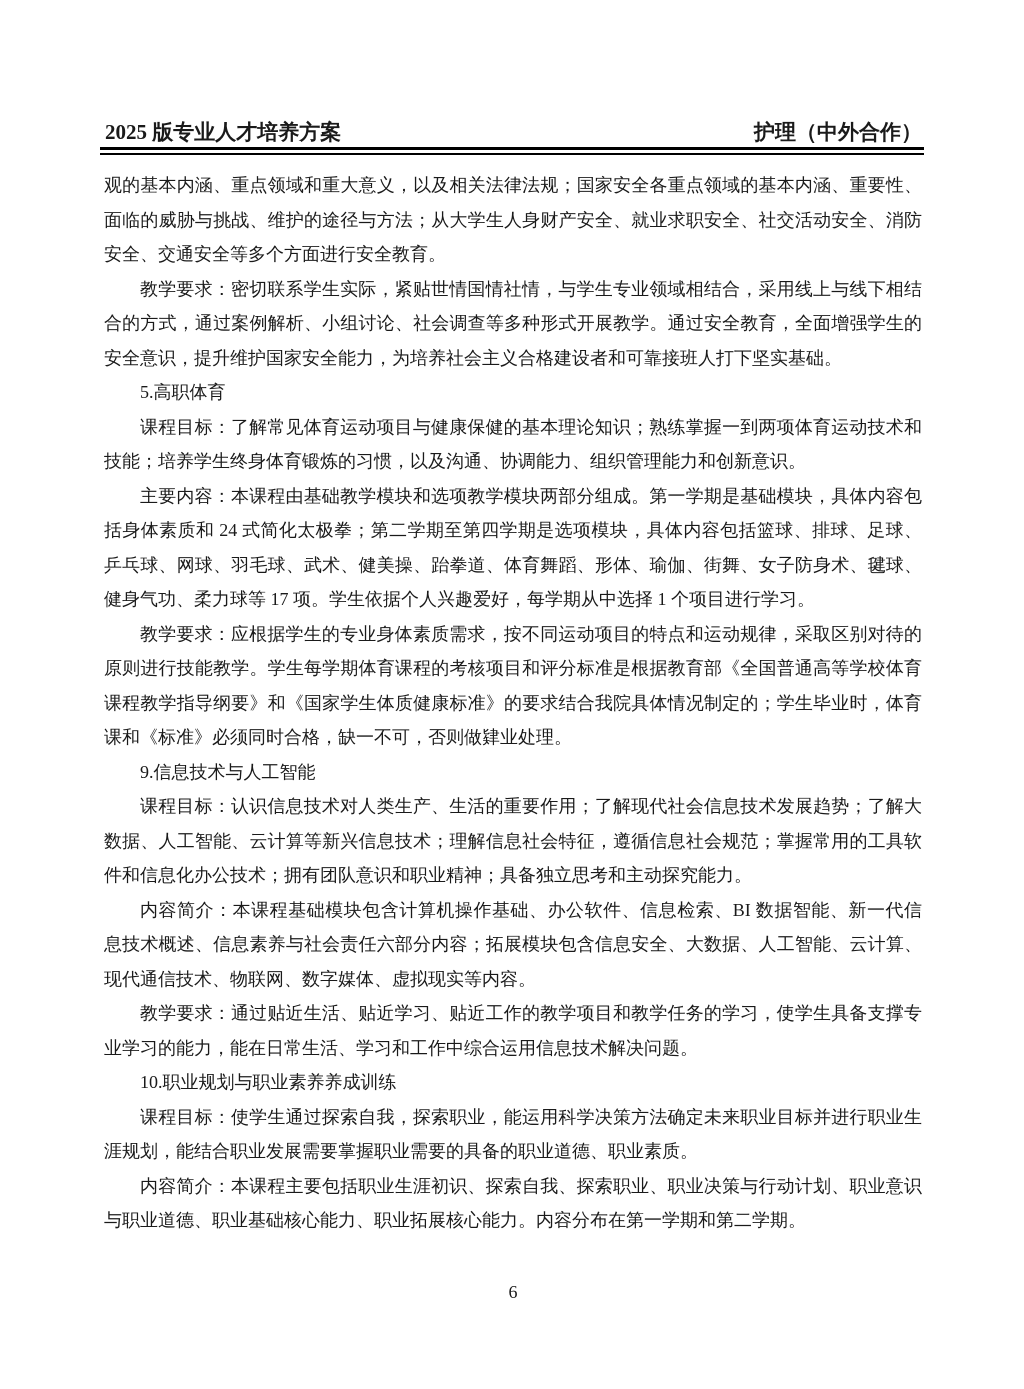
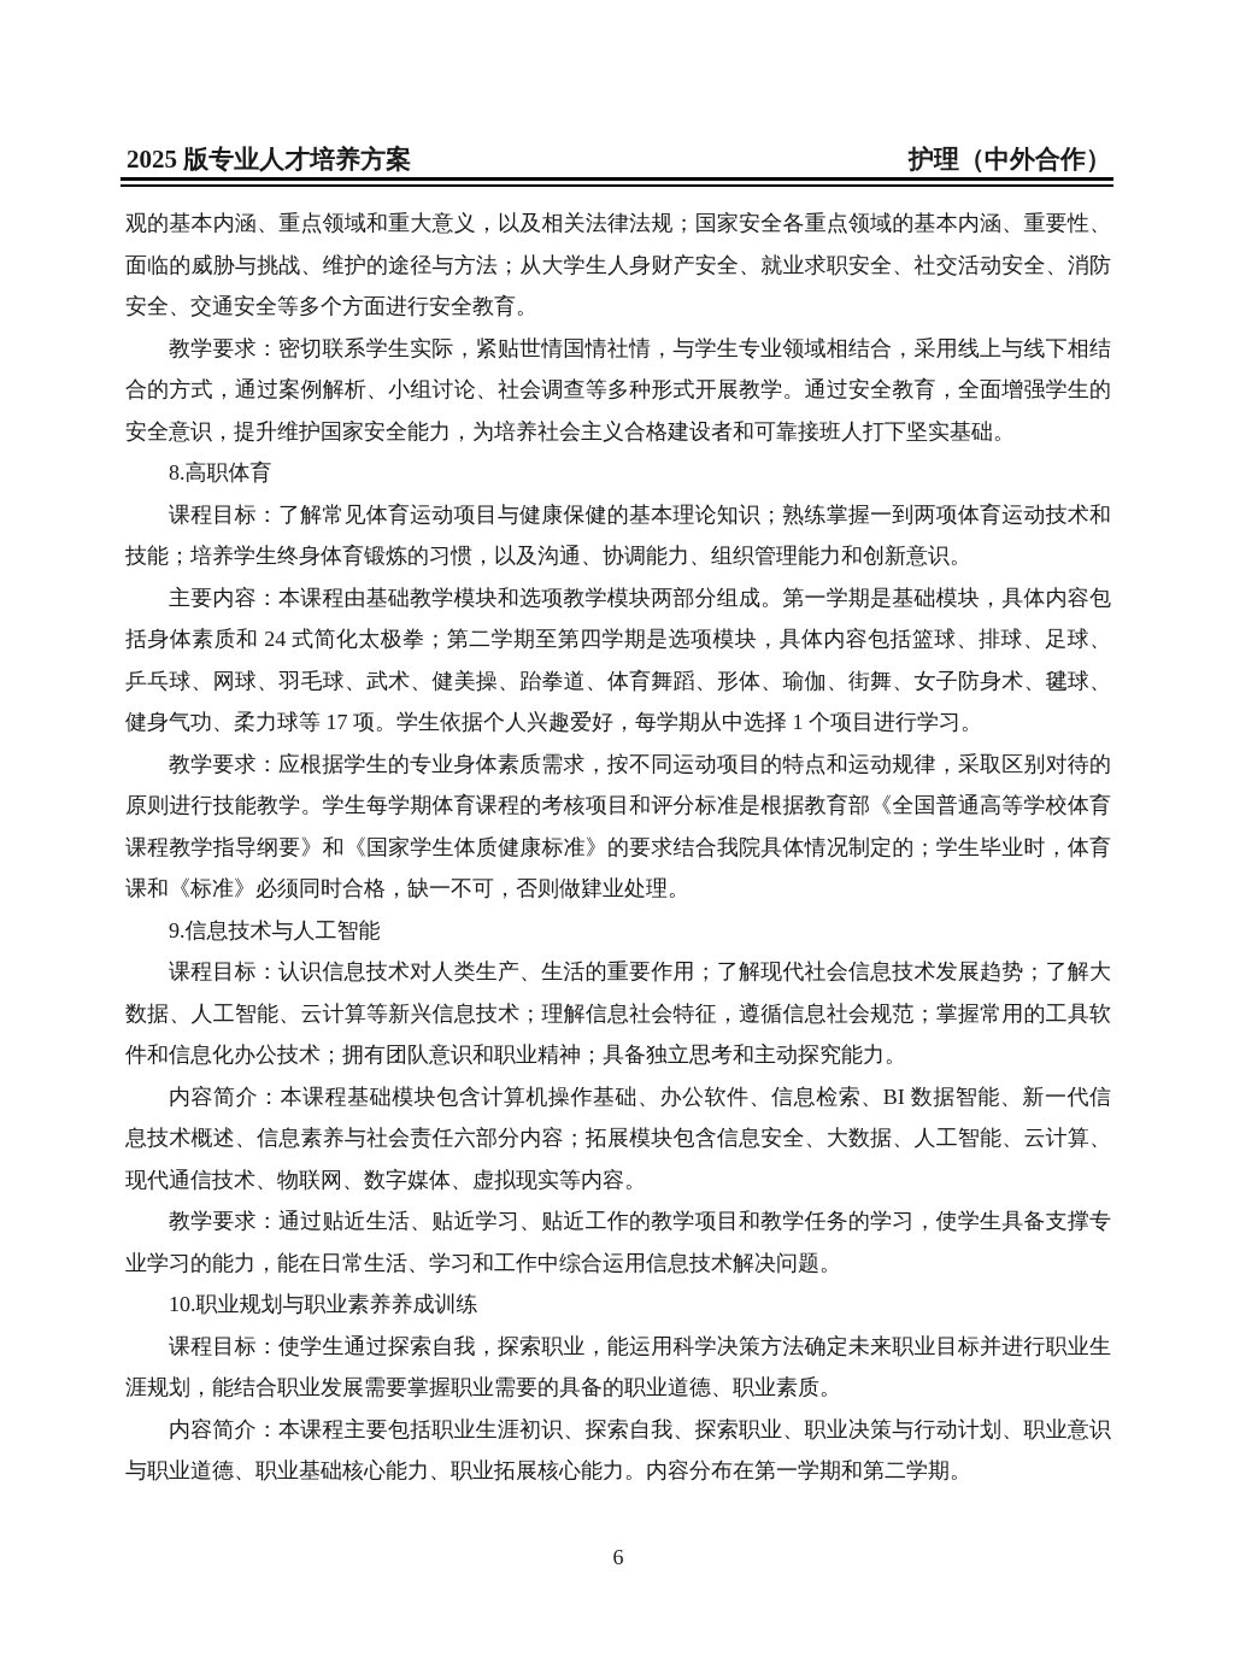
  2025 版专业人才培养方案
  护理（中外合作）
  观的基本内涵、重点领域和重大意义，以及相关法律法规；国家安全各重点领域的基本内涵、重要性、
  面临的威胁与挑战、维护的途径与方法；从大学生人身财产安全、就业求职安全、社交活动安全、消防
  安全、交通安全等多个方面进行安全教育。
  教学要求：密切联系学生实际，紧贴世情国情社情，与学生专业领域相结合，采用线上与线下相结
  合的方式，通过案例解析、小组讨论、社会调查等多种形式开展教学。通过安全教育，全面增强学生的
  安全意识，提升维护国家安全能力，为培养社会主义合格建设者和可靠接班人打下坚实基础。
- 5.高职体育
+ 8.高职体育
  课程目标：了解常见体育运动项目与健康保健的基本理论知识；熟练掌握一到两项体育运动技术和
  技能；培养学生终身体育锻炼的习惯，以及沟通、协调能力、组织管理能力和创新意识。
  主要内容：本课程由基础教学模块和选项教学模块两部分组成。第一学期是基础模块，具体内容包
  括身体素质和 24 式简化太极拳；第二学期至第四学期是选项模块，具体内容包括篮球、排球、足球、
  乒乓球、网球、羽毛球、武术、健美操、跆拳道、体育舞蹈、形体、瑜伽、街舞、女子防身术、毽球、
  健身气功、柔力球等 17 项。学生依据个人兴趣爱好，每学期从中选择 1 个项目进行学习。
  教学要求：应根据学生的专业身体素质需求，按不同运动项目的特点和运动规律，采取区别对待的
  原则进行技能教学。学生每学期体育课程的考核项目和评分标准是根据教育部《全国普通高等学校体育
  课程教学指导纲要》和《国家学生体质健康标准》的要求结合我院具体情况制定的；学生毕业时，体育
  课和《标准》必须同时合格，缺一不可，否则做肄业处理。
  9.信息技术与人工智能
  课程目标：认识信息技术对人类生产、生活的重要作用；了解现代社会信息技术发展趋势；了解大
  数据、人工智能、云计算等新兴信息技术；理解信息社会特征，遵循信息社会规范；掌握常用的工具软
  件和信息化办公技术；拥有团队意识和职业精神；具备独立思考和主动探究能力。
  内容简介：本课程基础模块包含计算机操作基础、办公软件、信息检索、BI 数据智能、新一代信
  息技术概述、信息素养与社会责任六部分内容；拓展模块包含信息安全、大数据、人工智能、云计算、
  现代通信技术、物联网、数字媒体、虚拟现实等内容。
  教学要求：通过贴近生活、贴近学习、贴近工作的教学项目和教学任务的学习，使学生具备支撑专
  业学习的能力，能在日常生活、学习和工作中综合运用信息技术解决问题。
  10.职业规划与职业素养养成训练
  课程目标：使学生通过探索自我，探索职业，能运用科学决策方法确定未来职业目标并进行职业生
  涯规划，能结合职业发展需要掌握职业需要的具备的职业道德、职业素质。
  内容简介：本课程主要包括职业生涯初识、探索自我、探索职业、职业决策与行动计划、职业意识
  与职业道德、职业基础核心能力、职业拓展核心能力。内容分布在第一学期和第二学期。
  6
